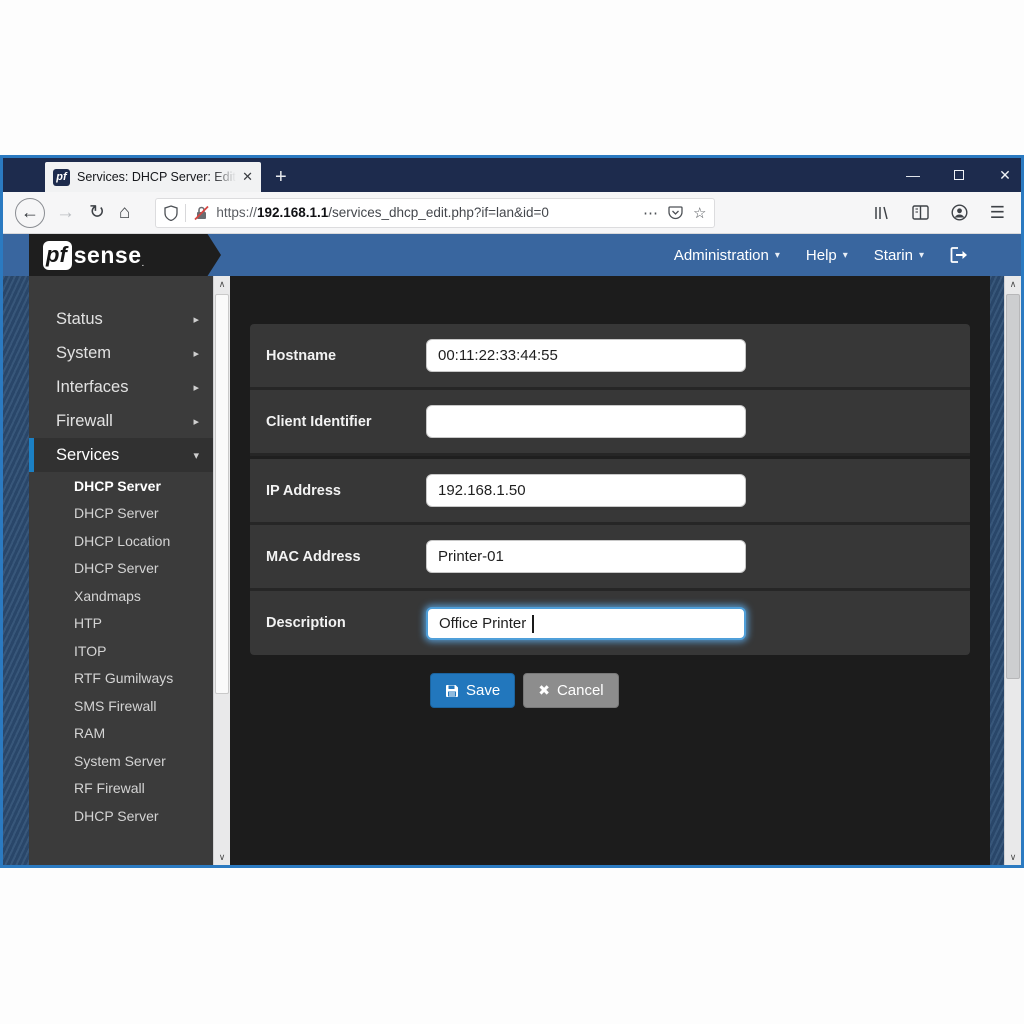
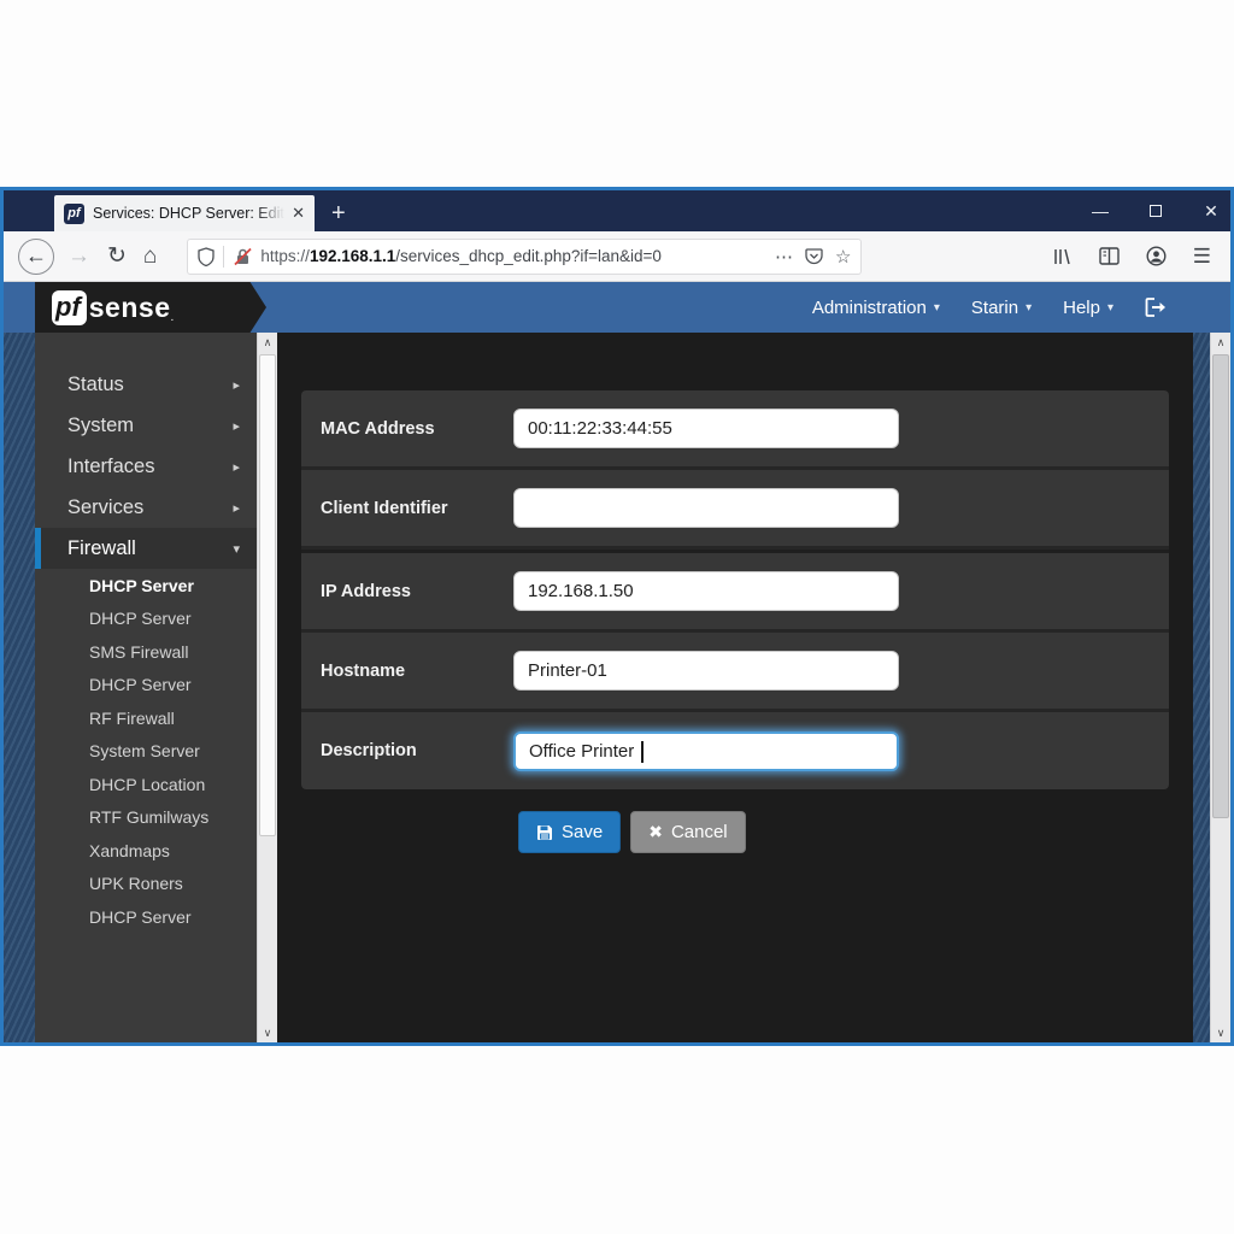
  pf
  Services: DHCP Server: Edit
  ✕
  +
  —
  ✕
  ←
  →
  ↻
  ⌂
  https://192.168.1.1/services_dhcp_edit.php?if=lan&id=0
  ⋯
  ☆
  ☰
  pf
  sense
  .
  Administration
  ▾
- Help
+ Starin
  ▾
- Starin
+ Help
  ▾
  Status
  ▸
  System
  ▸
  Interfaces
  ▸
- Firewall
+ Services
  ▸
- Services
+ Firewall
  ▾
  DHCP Server
  DHCP Server
- DHCP Location
+ SMS Firewall
  DHCP Server
- Xandmaps
+ RF Firewall
- HTP
- ITOP
- RTF Gumilways
+ System Server
- SMS Firewall
+ DHCP Location
- RAM
- System Server
+ RTF Gumilways
- RF Firewall
+ Xandmaps
+ UPK Roners
  DHCP Server
  ∧
  ∨
- Hostname
+ MAC Address
  00:11:22:33:44:55
  Client Identifier
  IP Address
  192.168.1.50
- MAC Address
+ Hostname
  Printer-01
  Description
  Office Printer
  Save
  ✖
  Cancel
  ∧
  ∨
